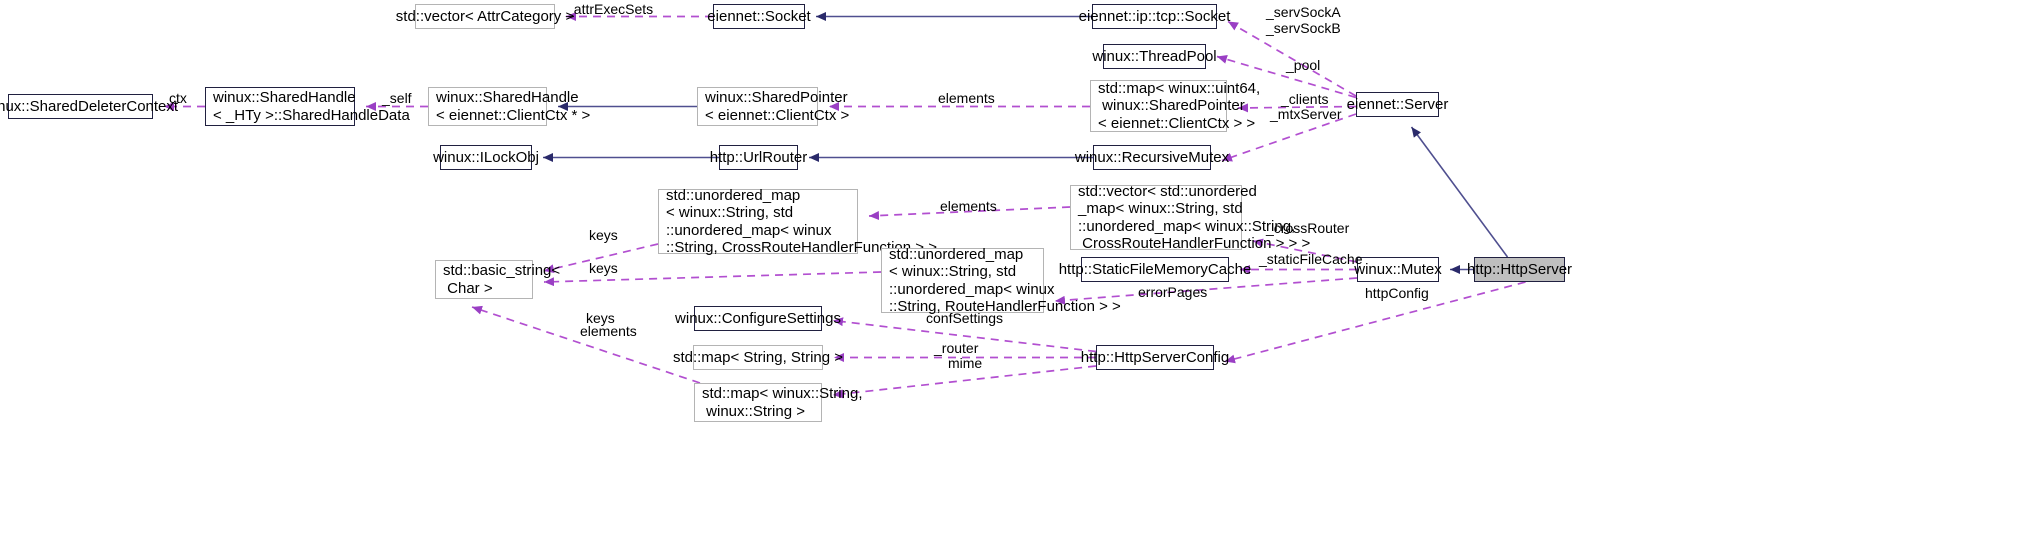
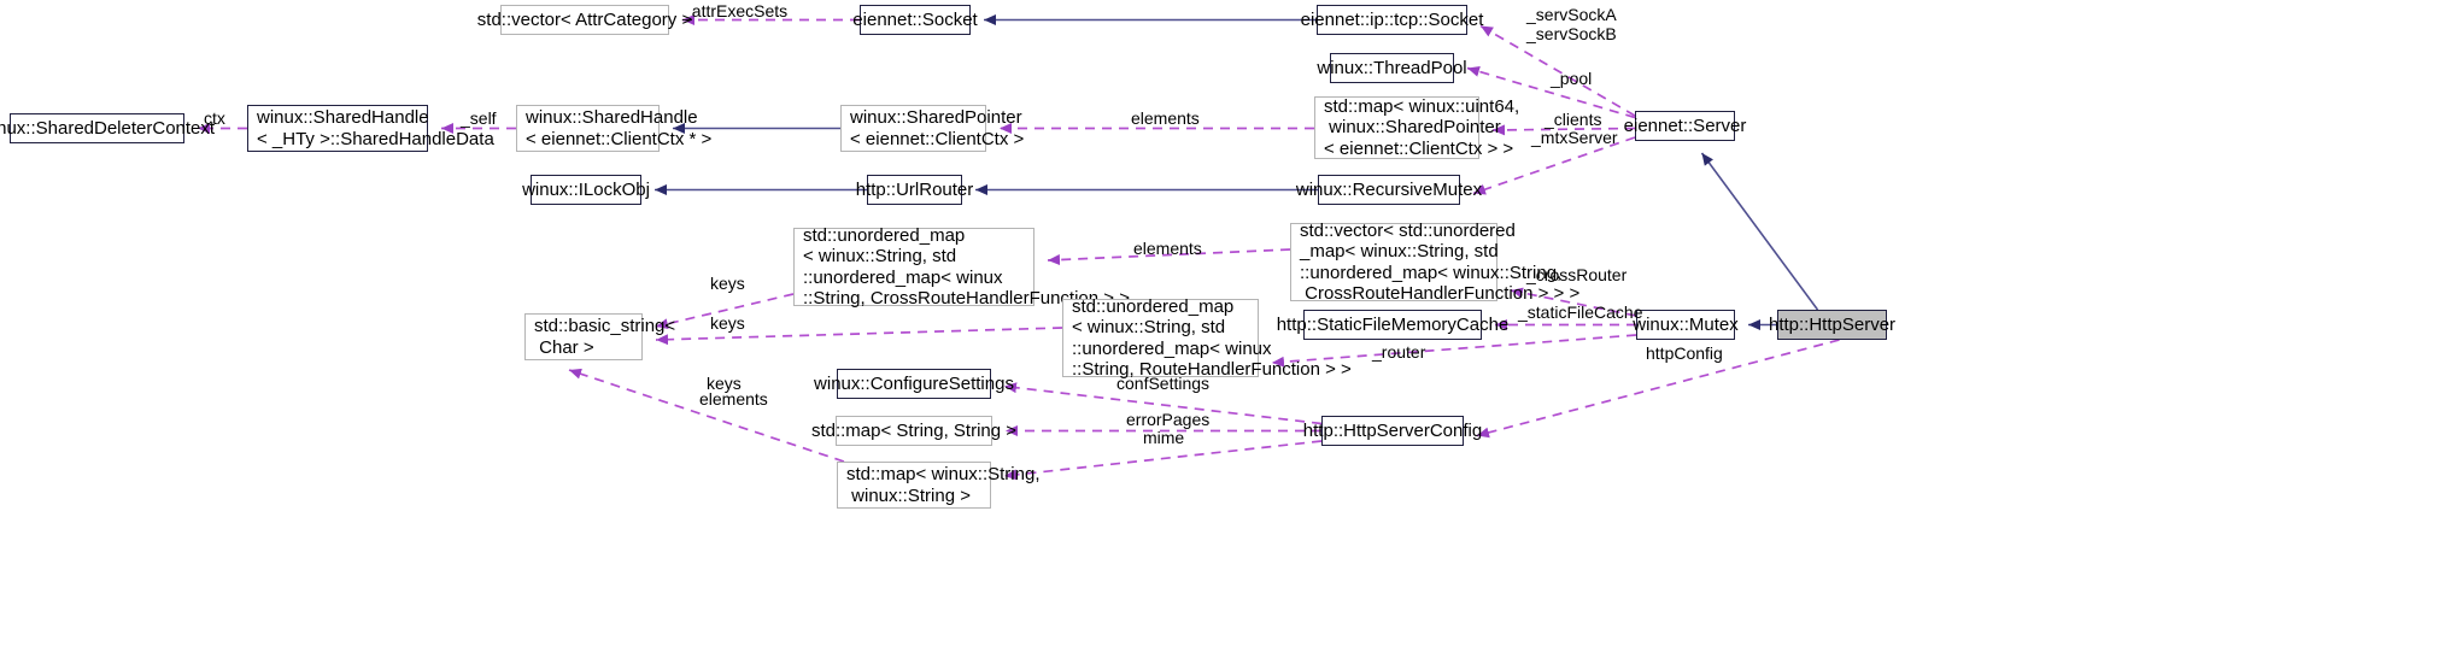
  std::vector< AttrCategory >
  eiennet::Socket
  eiennet::ip::tcp::Socket
  winux::ThreadPool
  nux::SharedDeleterContext
  winux::SharedHandle
  < _HTy >::SharedHandleData
  winux::SharedHandle
  < eiennet::ClientCtx * >
  winux::SharedPointer
  < eiennet::ClientCtx >
  std::map< winux::uint64,
  winux::SharedPointer
  < eiennet::ClientCtx > >
  eiennet::Server
  winux::ILockObj
  http::UrlRouter
  winux::RecursiveMutex
  std::unordered_map
  < winux::String, std
  ::unordered_map< winux
  ::String, CrossRouteHandlerFun
  std::vector< std::unordered
  _map< winux::String, std
  ::unordered_map< winux::String,
  CrossRouteHandlerFunction > > >
  std::basic_string<
  Char >
  std::unordered_map
  < winux::String, std
  ::unordered_map< winux
  ::String, RouteHandlerFunction > >
  http::StaticFileMemoryCache
  winux::Mutex
  http::HttpServer
  winux::ConfigureSettings
  std::map< String, String >
  http::HttpServerConfig
  std::map< winux::String,
  winux::String >
  _attrExecSets
  _servSockA
  _servSockB
  _pool
  ctx
  _self
  elements
  _clients
  _mtxServer
  elements
  _crossRouter
  keys
  keys
  _staticFileCache
- errorPages
+ _router
  httpConfig
  keys
  elements
  confSettings
- _router
+ errorPages
  mime
